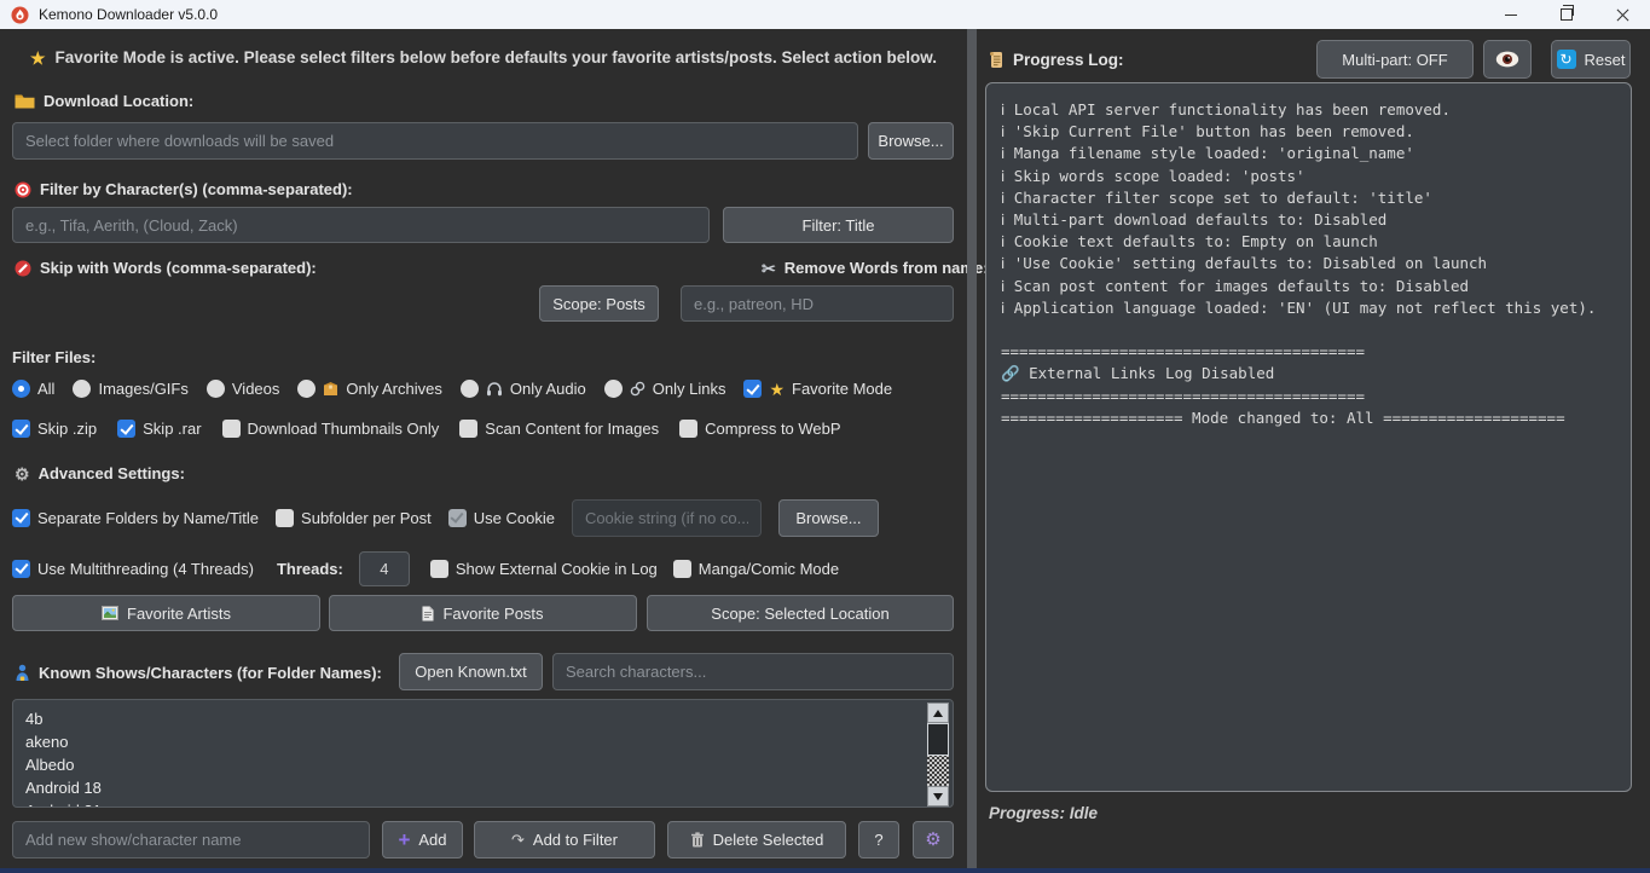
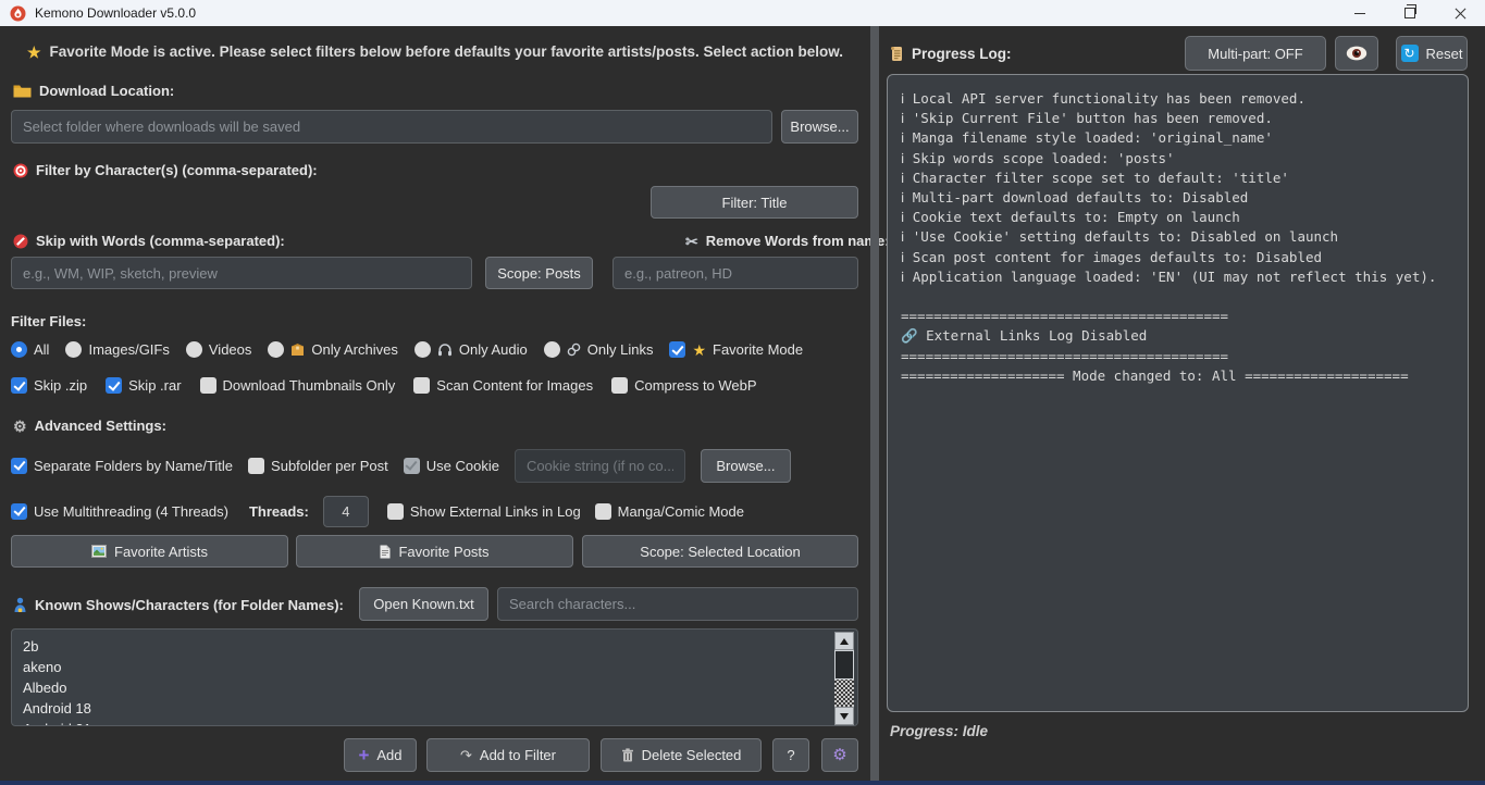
  Kemono Downloader v5.0.0
  ★
  Favorite Mode is active. Please select filters below before defaults your favorite artists/posts. Select action below.
  Download Location:
  Select folder where downloads will be saved
  Browse...
  Filter by Character(s) (comma-separated):
- e.g., Tifa, Aerith, (Cloud, Zack)
  Filter: Title
  Skip with Words (comma-separated):
  ✂
  Remove Words from nae
+ e.g., WM, WIP, sketch, preview
  Scope: Posts
  e.g., patreon, HD
  Filter Files:
  All
  Images/GIFs
  Videos
  Only Archives
  Only Audio
  Only Links
  ★
  Favorite Mode
  Skip .zip
  Skip .rar
  Download Thumbnails Only
  Scan Content for Images
  Compress to WebP
  ⚙
  Advanced Settings:
  Separate Folders by Name/Title
  Subfolder per Post
  Use Cookie
  Cookie string (if no co...
  Browse...
  Use Multithreading (4 Threads)
  Threads:
  4
- Show External Cookie in Log
+ Show External Links in Log
  Manga/Comic Mode
  Favorite Artists
  Favorite Posts
  Scope: Selected Location
  Known Shows/Characters (for Folder Names):
  Open Known.txt
  Search characters...
- 4b
+ 2b
  akeno
  Albedo
  Android 18
- Add new show/character name
  +
  Add
  ↷
  Add to Filter
  Delete Selected
  ?
  ⚙
  Progress Log:
  Multi-part: OFF
  ↻
  Reset
  ℹ Local API server functionality has been removed.
  ℹ 'Skip Current File' button has been removed.
  ℹ Manga filename style loaded: 'original_name'
  ℹ Skip words scope loaded: 'posts'
  ℹ Character filter scope set to default: 'title'
  ℹ Multi-part download defaults to: Disabled
  ℹ Cookie text defaults to: Empty on launch
  ℹ 'Use Cookie' setting defaults to: Disabled on launch
  ℹ Scan post content for images defaults to: Disabled
  ℹ Application language loaded: 'EN' (UI may not reflect this yet).
  ========================================
  🔗 External Links Log Disabled
  ========================================
  ==================== Mode changed to: All ====================
  Progress: Idle
